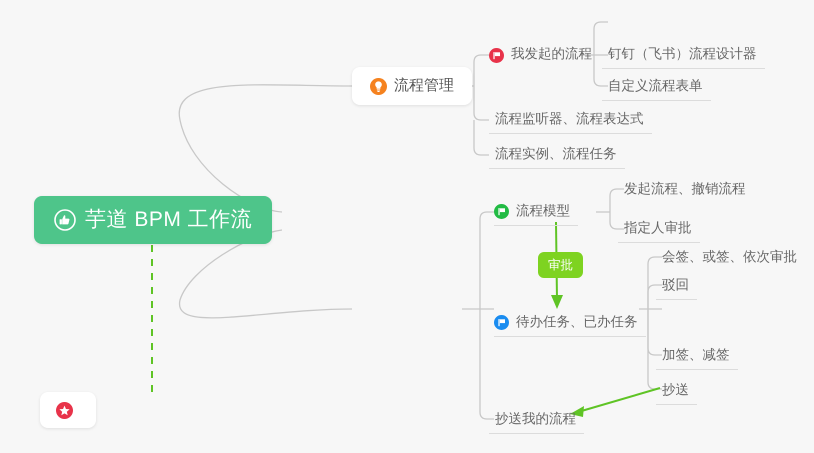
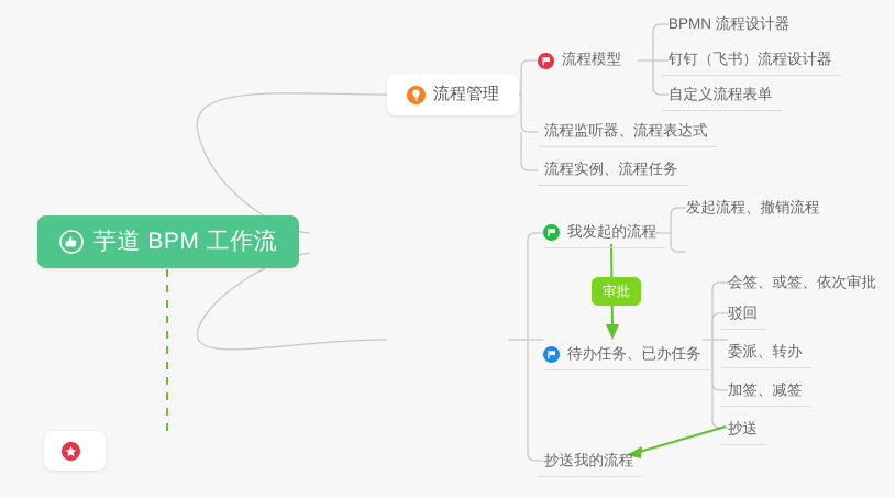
  芋道 BPM 工作流
  流程管理
- 我发起的流程
+ 流程模型
+ BPMN 流程设计器
  钉钉（飞书）流程设计器
  自定义流程表单
  流程监听器、流程表达式
  流程实例、流程任务
- 流程模型
+ 我发起的流程
  发起流程、撤销流程
- 指定人审批
  审批
  待办任务、已办任务
  会签、或签、依次审批
  驳回
+ 委派、转办
  加签、减签
  抄送
  抄送我的流程
